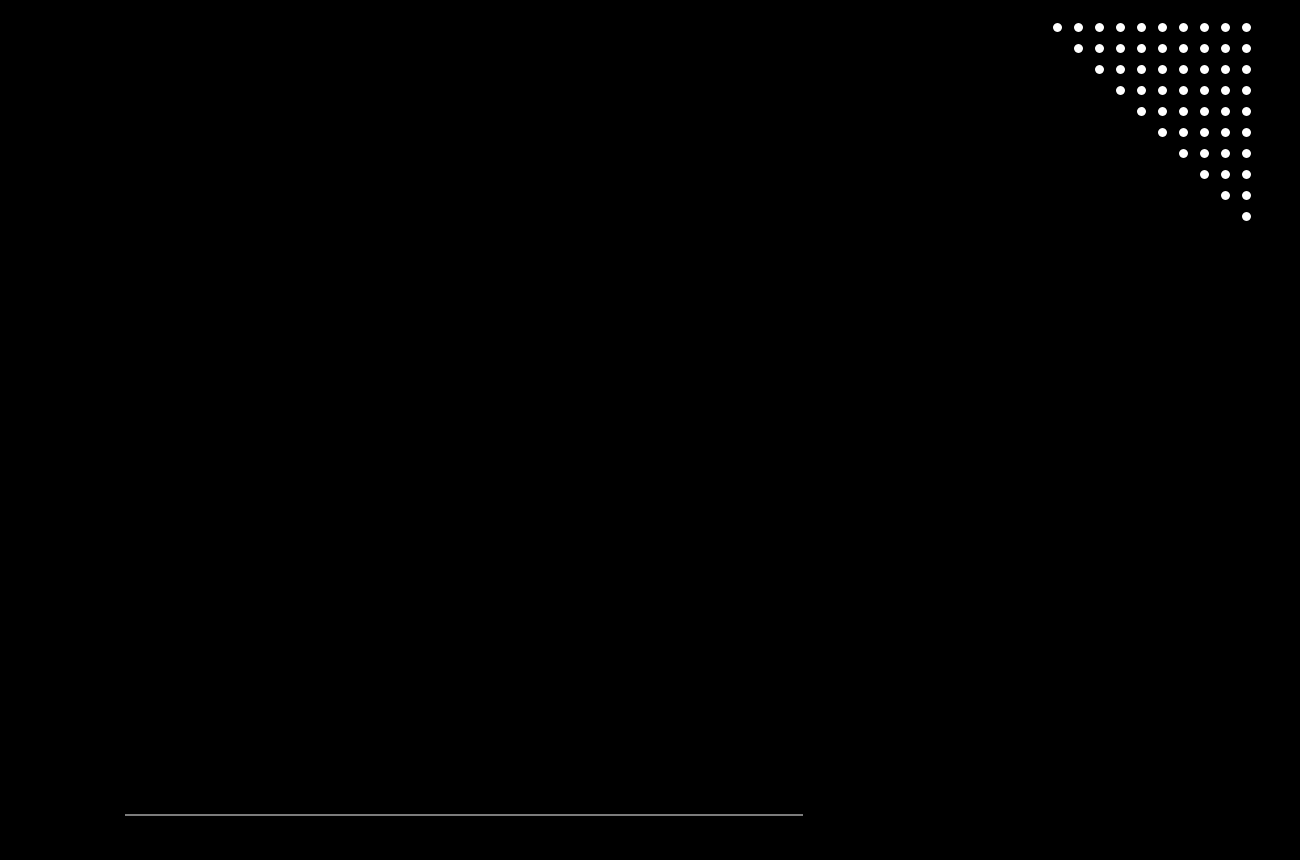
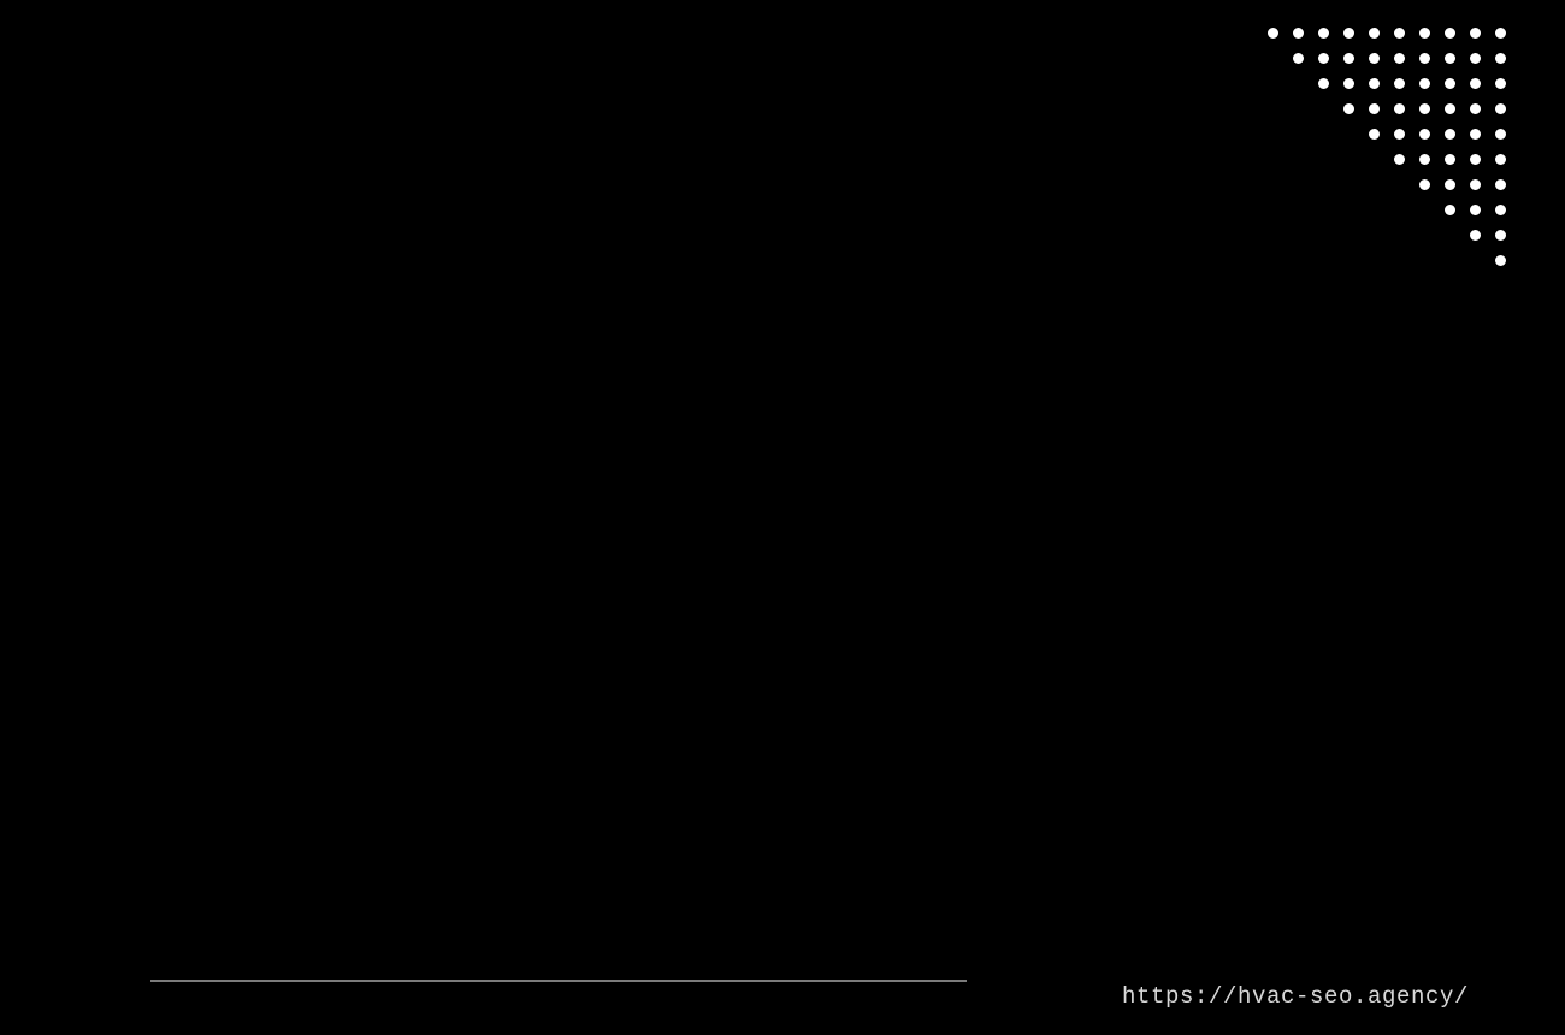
+ https://hvac-seo.agency/
